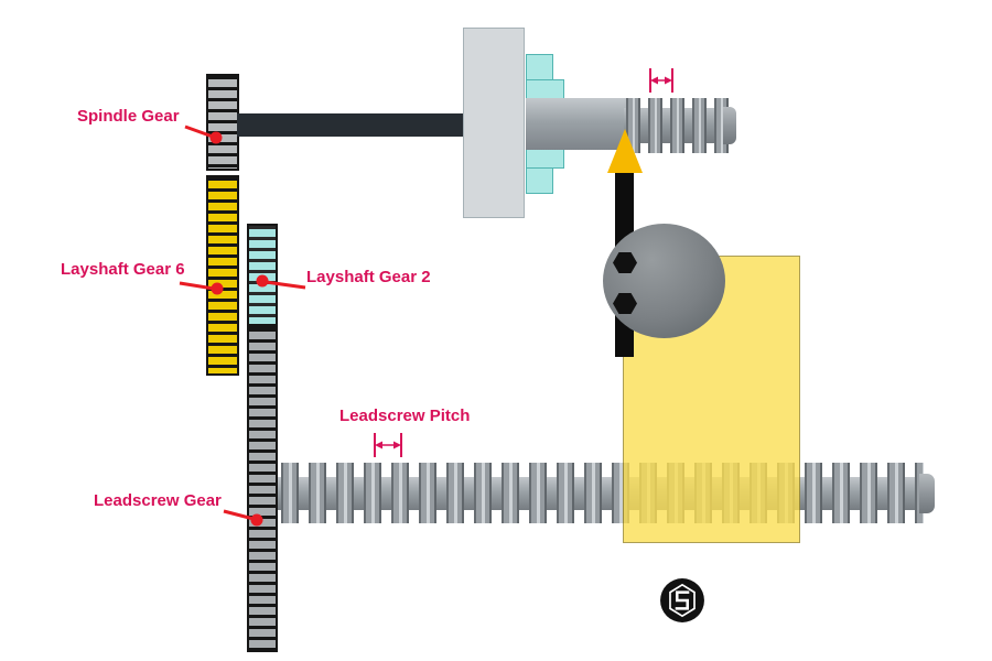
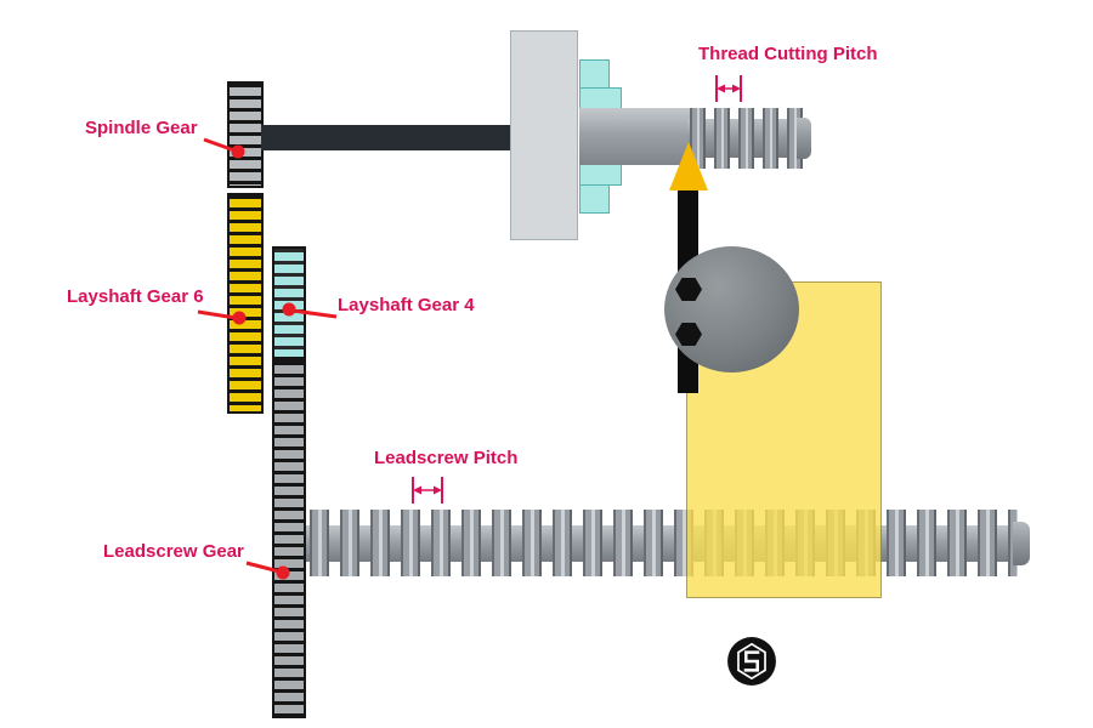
  Spindle Gear
  Layshaft Gear 6
- Layshaft Gear 2
+ Layshaft Gear 4
  Leadscrew Gear
+ Thread Cutting Pitch
  Leadscrew Pitch
